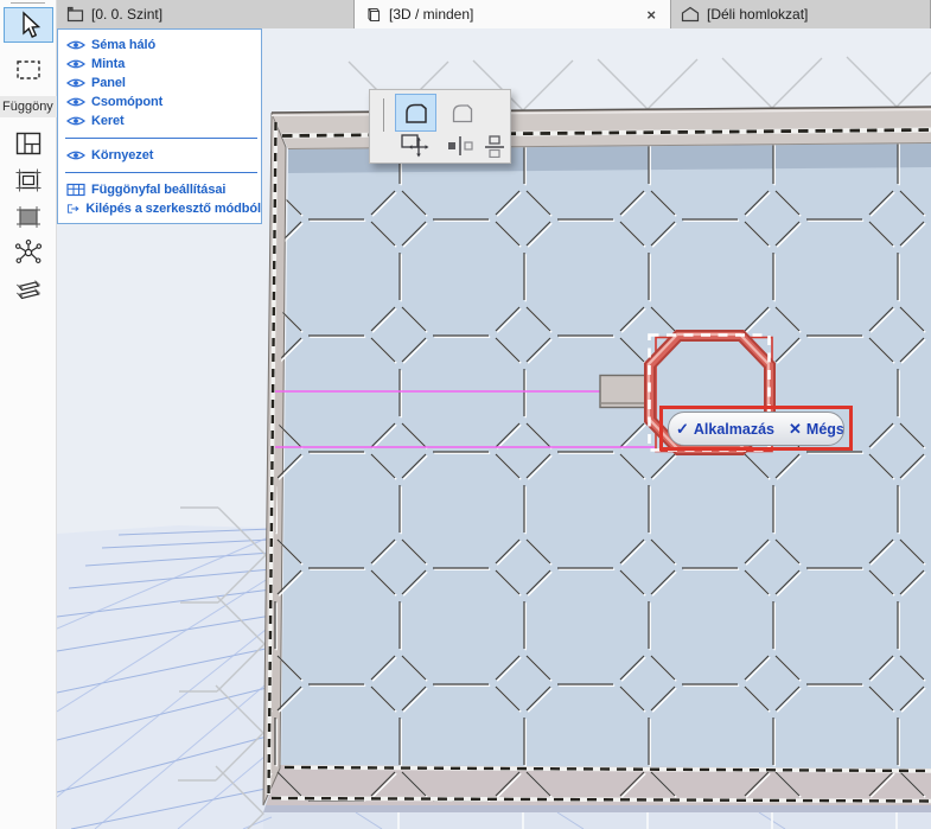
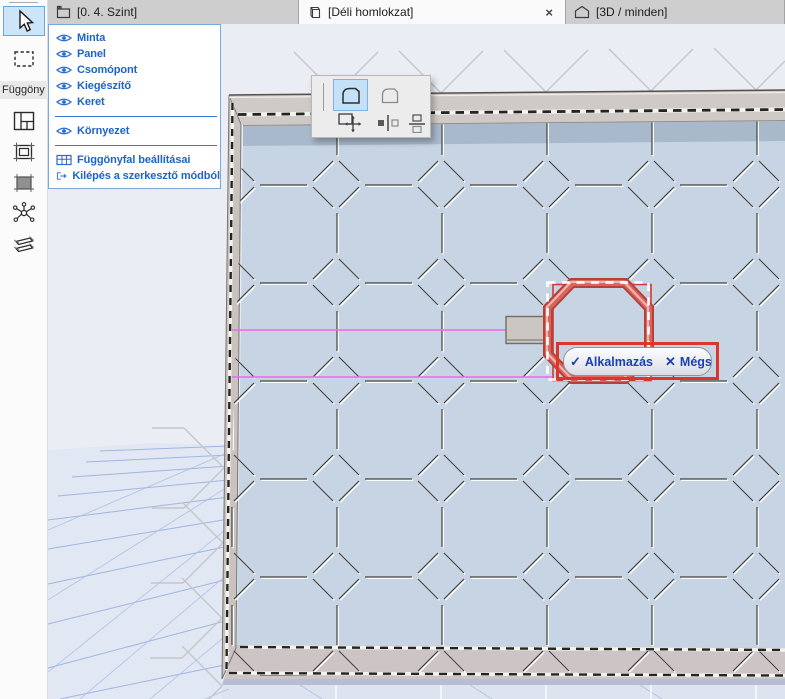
- [0. 0. Szint]
+ [0. 4. Szint]
- [3D / minden]
+ [Déli homlokzat]
  ×
- [Déli homlokzat]
+ [3D / minden]
  Függöny
- Séma háló
  Minta
  Panel
  Csomópont
+ Kiegészítő
  Keret
  Környezet
  Függönyfal beállításai
  Kilépés a szerkesztő módból
  ✓
  Alkalmazás
  ✕
  Mégs
